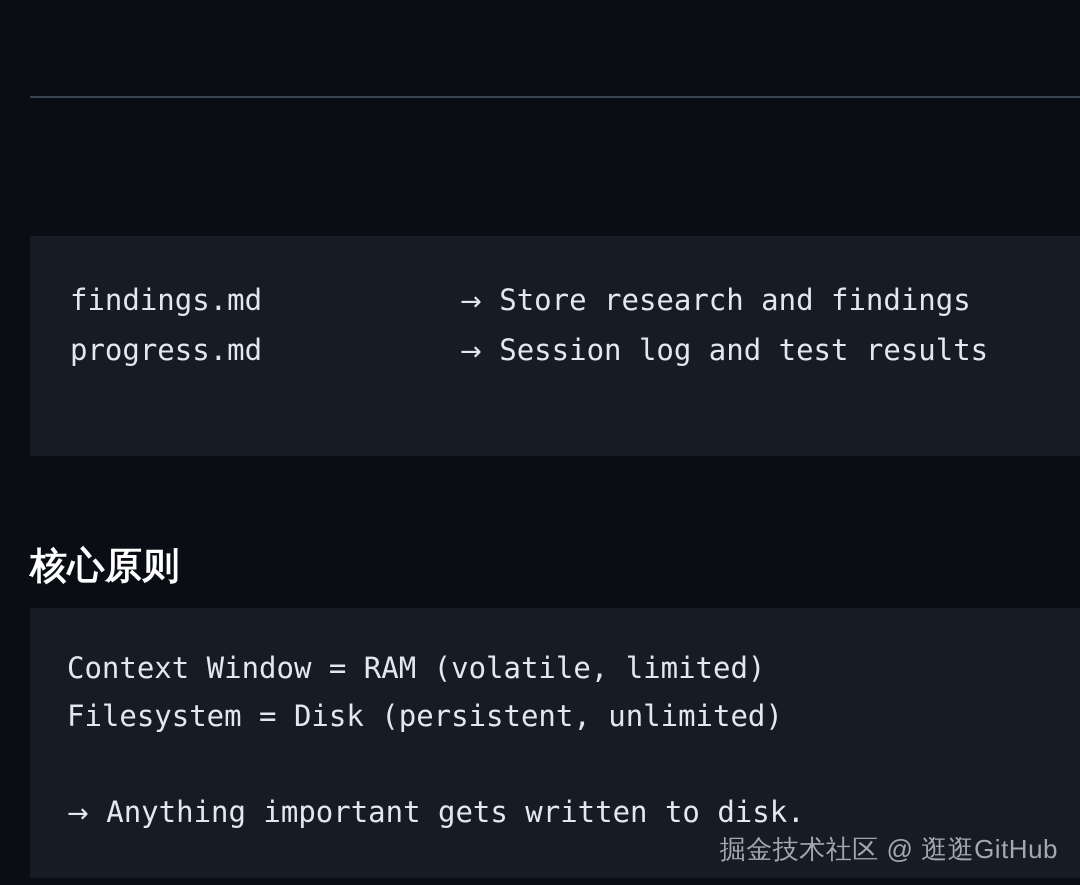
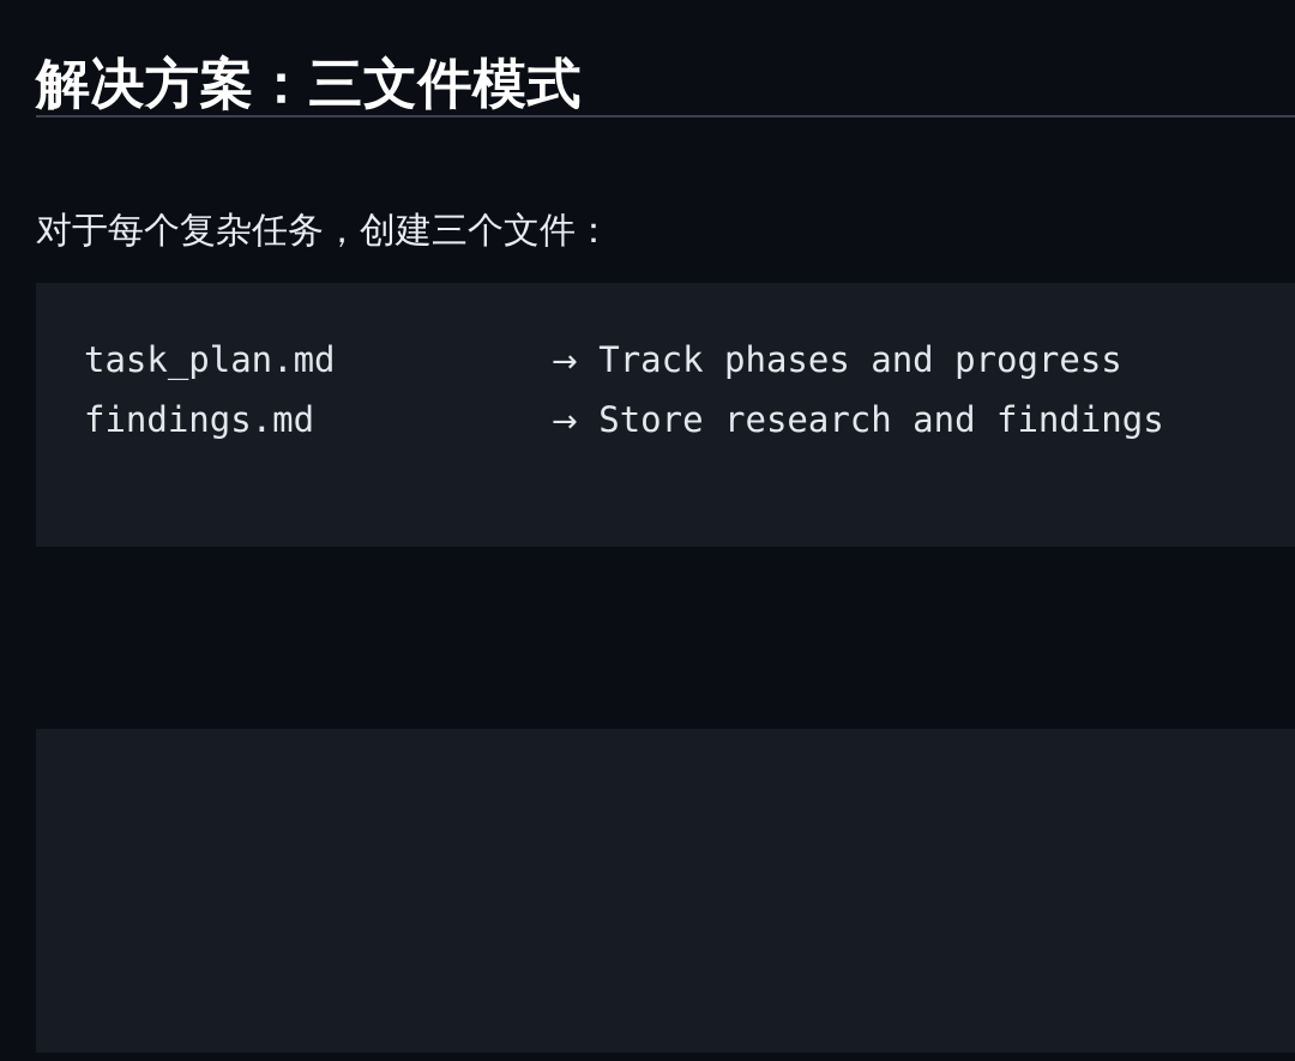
+ 解决方案：三文件模式
+ 对于每个复杂任务，创建三个文件：
+ task_plan.md → Track phases and progress
  findings.md → Store research and findings
- progress.md → Session log and test results
- 核心原则
- Context Window = RAM (volatile, limited)
- Filesystem = Disk (persistent, unlimited)
- → Anything important gets written to disk.
- 掘金技术社区 @ 逛逛GitHub
